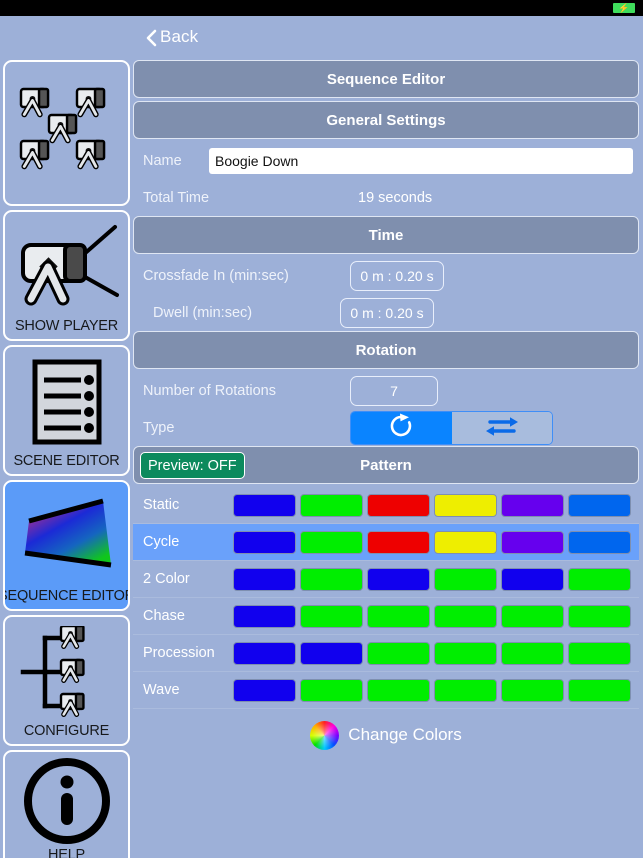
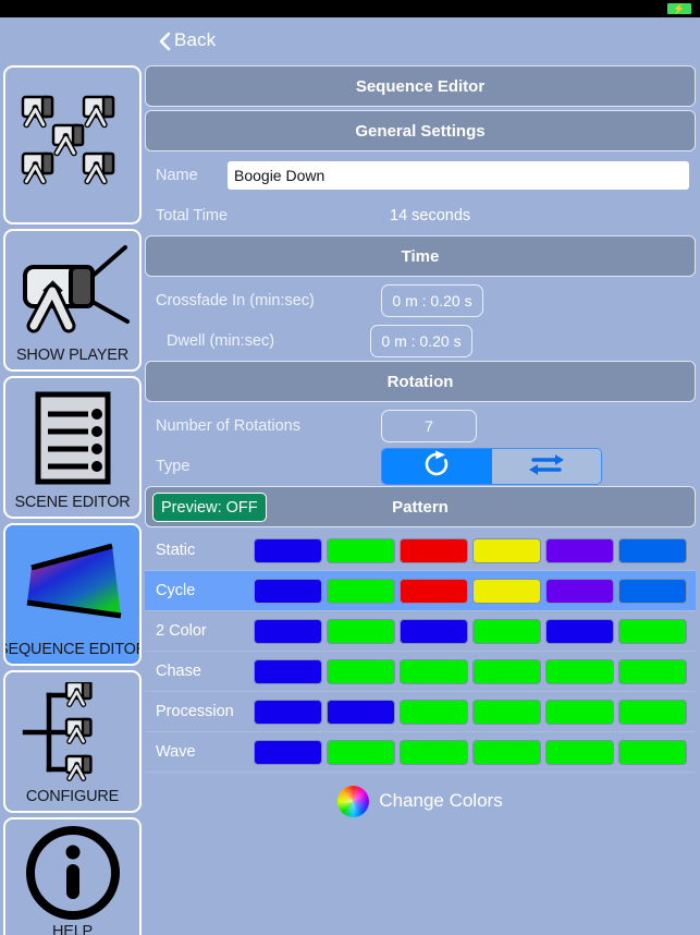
  ⚡
  Back
  SHOW PLAYER
  SCENE EDITOR
  EQUENCE EDITO
  CONFIGURE
  HELP
  Sequence Editor
  General Settings
  Name
  Boogie Down
  Total Time
- 19 seconds
+ 14 seconds
  Time
  Crossfade In (min:sec)
  0 m : 0.20 s
  Dwell (min:sec)
  0 m : 0.20 s
  Rotation
  Number of Rotations
  7
  Type
  Preview: OFF
  Pattern
  Static
  Cycle
  2 Color
  Chase
  Procession
  Wave
  Change Colors
